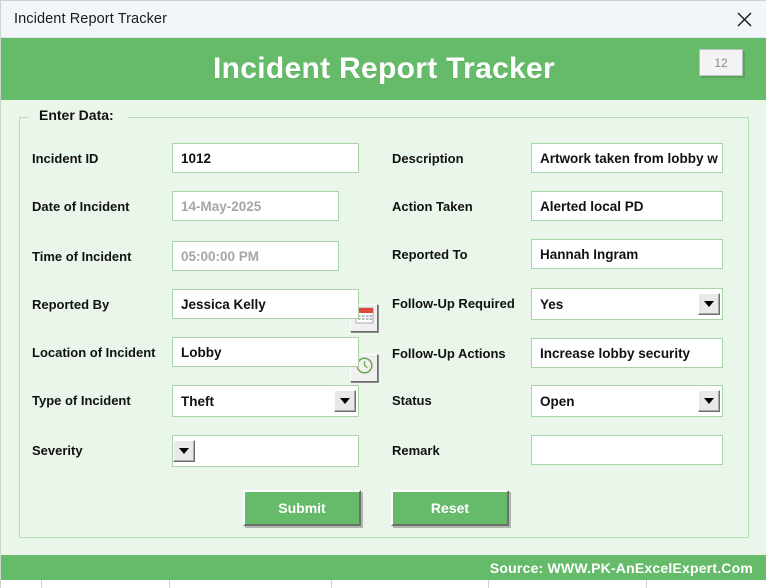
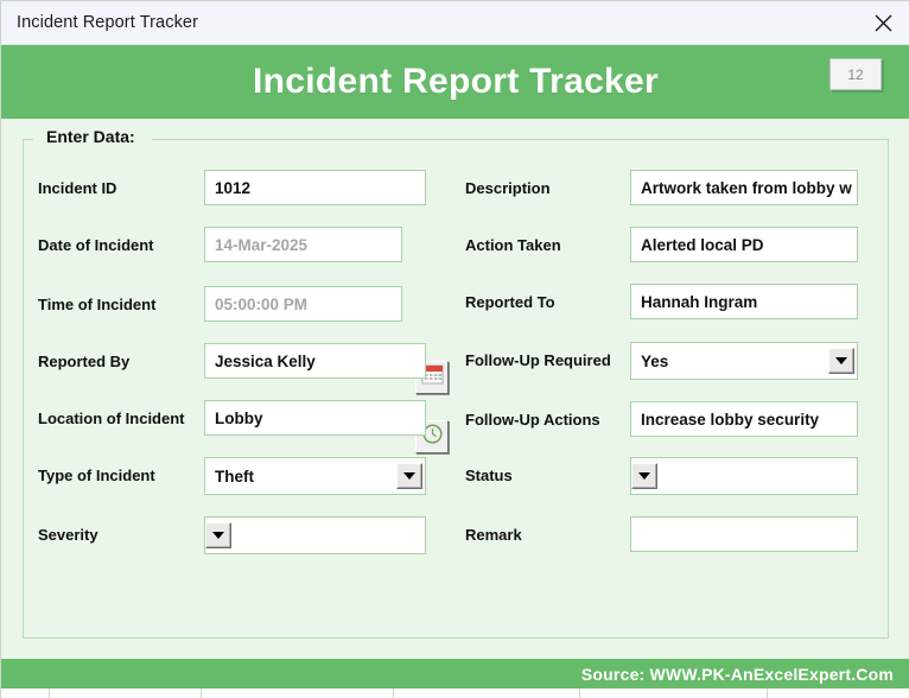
  Incident Report Tracker
  Incident Report Tracker
  12
  Enter Data:
  Incident ID
  1012
  Date of Incident
- 14-May-2025
+ 14-Mar-2025
  Time of Incident
  05:00:00 PM
  Reported By
  Jessica Kelly
  Location of Incident
  Lobby
  Type of Incident
  Theft
  Severity
  Description
  Artwork taken from lobby w
  Action Taken
  Alerted local PD
  Reported To
  Hannah Ingram
  Follow-Up Required
  Yes
  Follow-Up Actions
  Increase lobby security
  Status
- Open
  Remark
- Submit
- Reset
  Source: WWW.PK-AnExcelExpert.Com
